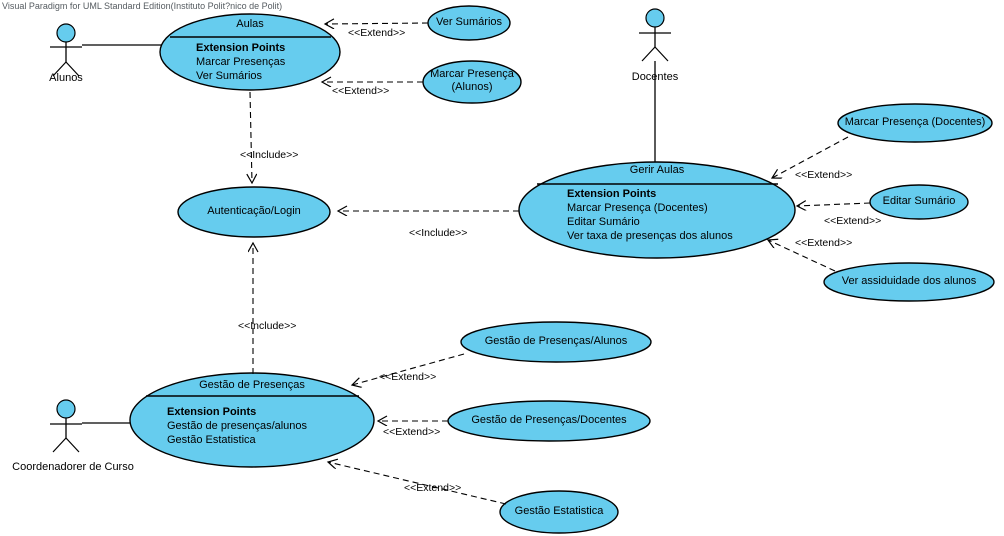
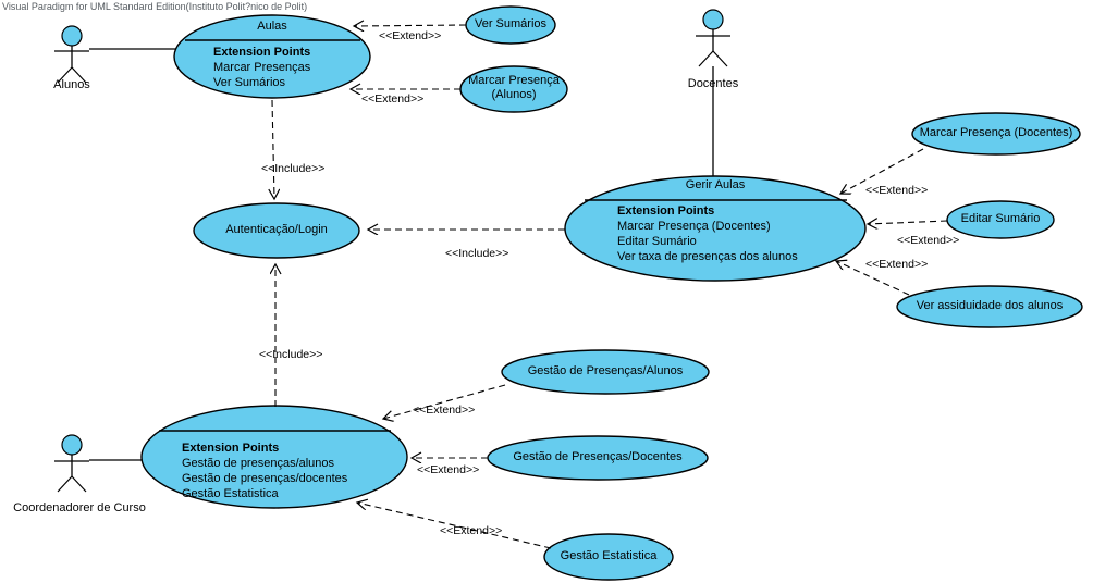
  Visual Paradigm for UML Standard Edition(Instituto Polit?nico de Polit)
  Alunos
  Docentes
  Coordenadorer de Curso
  Aulas
  Extension Points
  Marcar Presenças
  Ver Sumários
  Gerir Aulas
  Extension Points
  Marcar Presença (Docentes)
  Editar Sumário
  Ver taxa de presenças dos alunos
- Gestão de Presenças
  Extension Points
  Gestão de presenças/alunos
+ Gestão de presenças/docentes
  Gestão Estatistica
  Autenticação/Login
  Ver Sumários
  Marcar Presença
  (Alunos)
  Marcar Presença (Docentes)
  Editar Sumário
  Ver assiduidade dos alunos
  Gestão de Presenças/Alunos
  Gestão de Presenças/Docentes
  Gestão Estatistica
  <<Extend>>
  <<Extend>>
  <<Include>>
  <<Include>>
  <<Include>>
  <<Extend>>
  <<Extend>>
  <<Extend>>
  <<Extend>>
  <<Extend>>
  <<Extend>>
